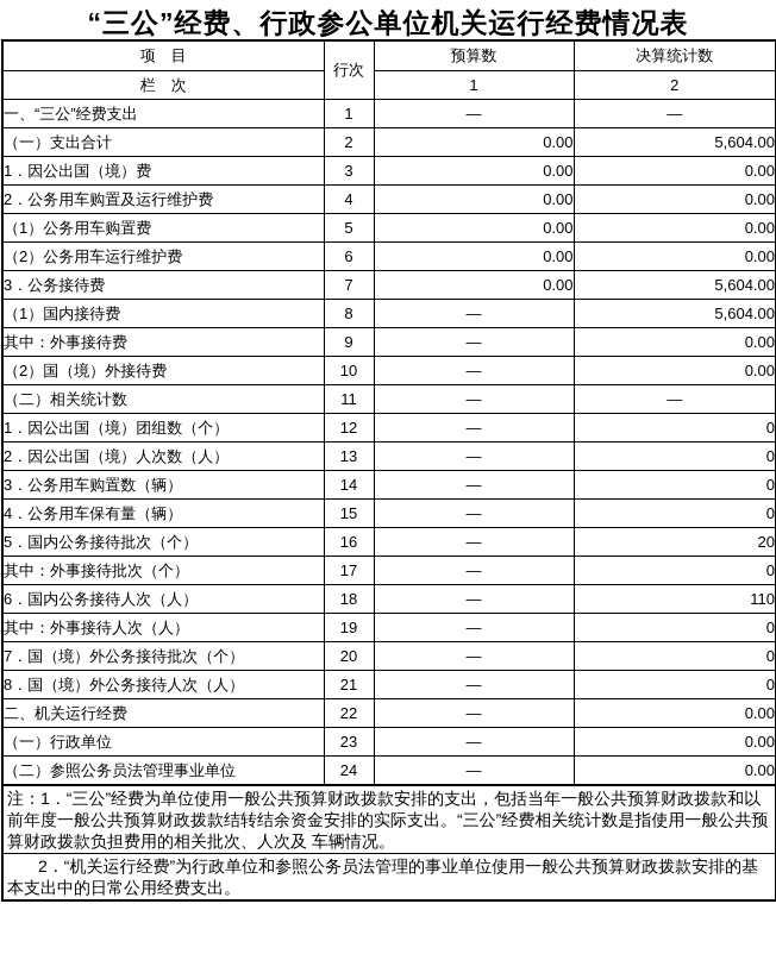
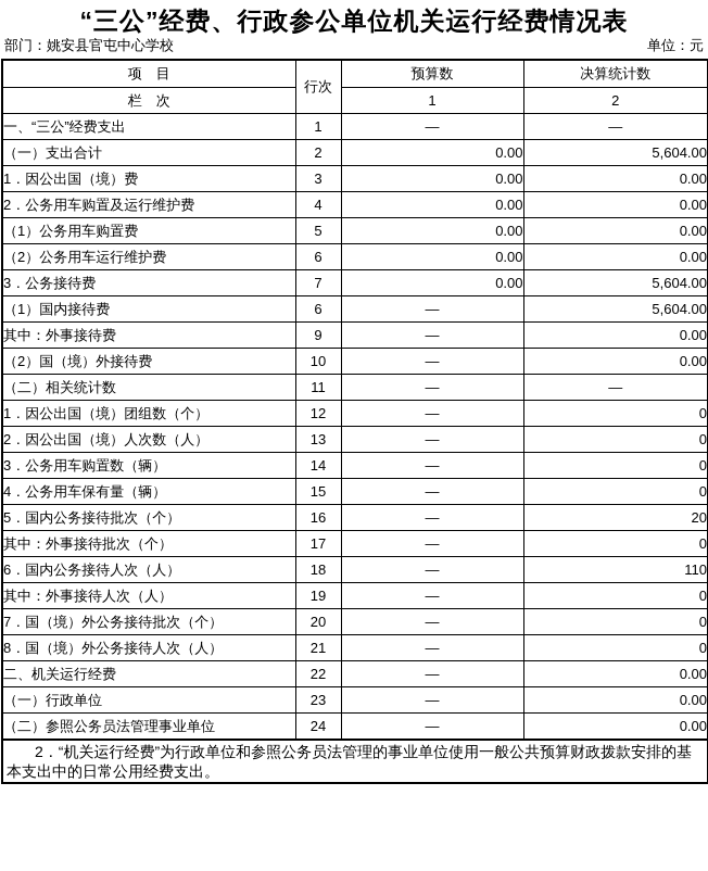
  “三公”经费、行政参公单位机关运行经费情况表
+ 部门：姚安县官屯中心学校
+ 单位：元
  项 目	行次	预算数	决算统计数
  栏 次	1	2
  一、“三公”经费支出	1	—	—
  （一）支出合计	2	0.00	5,604.00
  1．因公出国（境）费	3	0.00	0.00
  2．公务用车购置及运行维护费	4	0.00	0.00
  （1）公务用车购置费	5	0.00	0.00
  （2）公务用车运行维护费	6	0.00	0.00
  3．公务接待费	7	0.00	5,604.00
- （1）国内接待费	8	—	5,604.00
+ （1）国内接待费	6	—	5,604.00
  其中：外事接待费	9	—	0.00
  （2）国（境）外接待费	10	—	0.00
  （二）相关统计数	11	—	—
  1．因公出国（境）团组数（个）	12	—	0
  2．因公出国（境）人次数（人）	13	—	0
  3．公务用车购置数（辆）	14	—	0
  4．公务用车保有量（辆）	15	—	0
  5．国内公务接待批次（个）	16	—	20
  其中：外事接待批次（个）	17	—	0
  6．国内公务接待人次（人）	18	—	110
  其中：外事接待人次（人）	19	—	0
  7．国（境）外公务接待批次（个）	20	—	0
  8．国（境）外公务接待人次（人）	21	—	0
  二、机关运行经费	22	—	0.00
  （一）行政单位	23	—	0.00
  （二）参照公务员法管理事业单位	24	—	0.00
- 注：1．“三公”经费为单位使用一般公共预算财政拨款安排的支出，包括当年一般公共预算财政拨款和以前年度一般公共预算财政拨款结转结余资金安排的实际支出。“三公”经费相关统计数是指使用一般公共预算财政拨款负担费用的相关批次、人次及 车辆情况。
  2．“机关运行经费”为行政单位和参照公务员法管理的事业单位使用一般公共预算财政拨款安排的基本支出中的日常公用经费支出。
